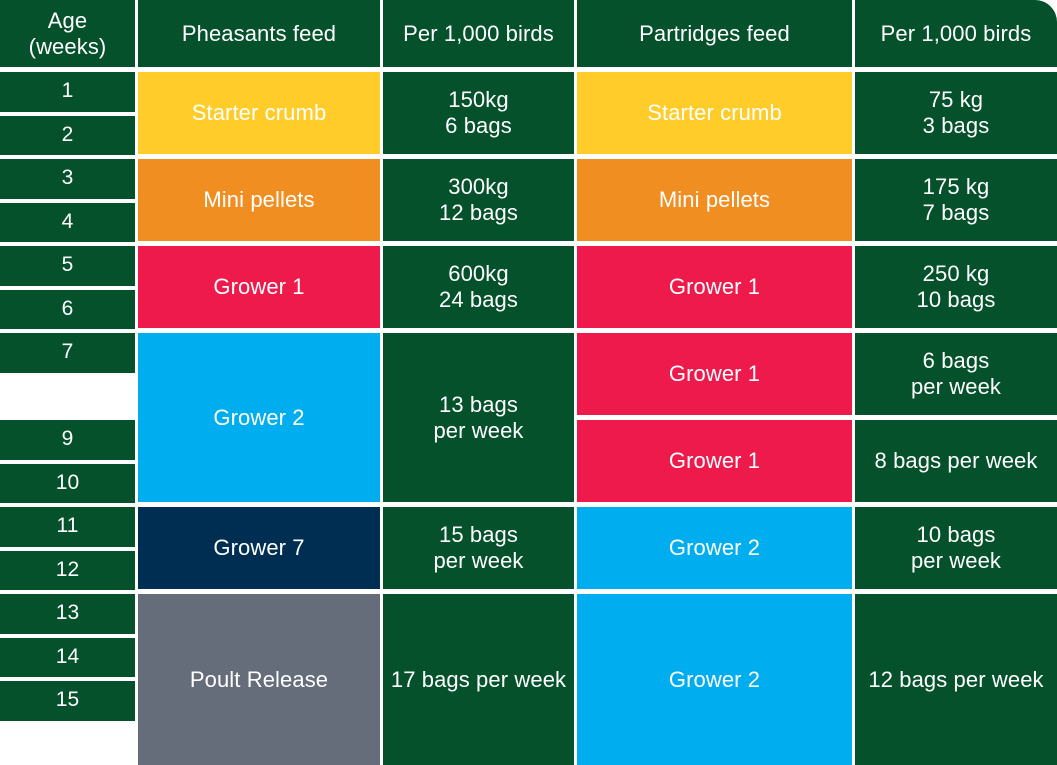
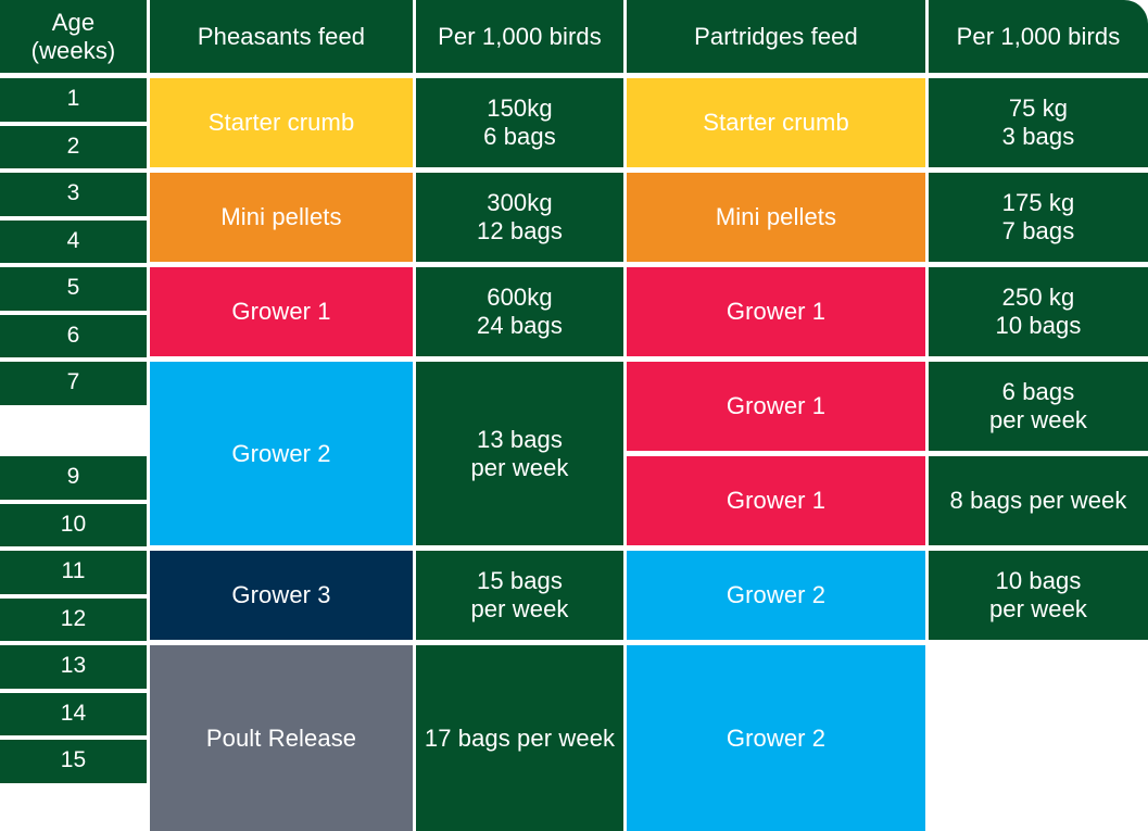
  Age
  (weeks)
  Pheasants feed
  Per 1,000 birds
  Partridges feed
  Per 1,000 birds
  1
  2
  3
  4
  5
  6
  7
  9
  10
  11
  12
  13
  14
  15
  Starter crumb
  Mini pellets
  Grower 1
  Grower 2
- Grower 7
+ Grower 3
  Poult Release
  150kg
  6 bags
  300kg
  12 bags
  600kg
  24 bags
  13 bags
  per week
  15 bags
  per week
  17 bags per week
  Starter crumb
  Mini pellets
  Grower 1
  Grower 1
  Grower 1
  Grower 2
  Grower 2
  75 kg
  3 bags
  175 kg
  7 bags
  250 kg
  10 bags
  6 bags
  per week
  8 bags per week
  10 bags
  per week
- 12 bags per week
